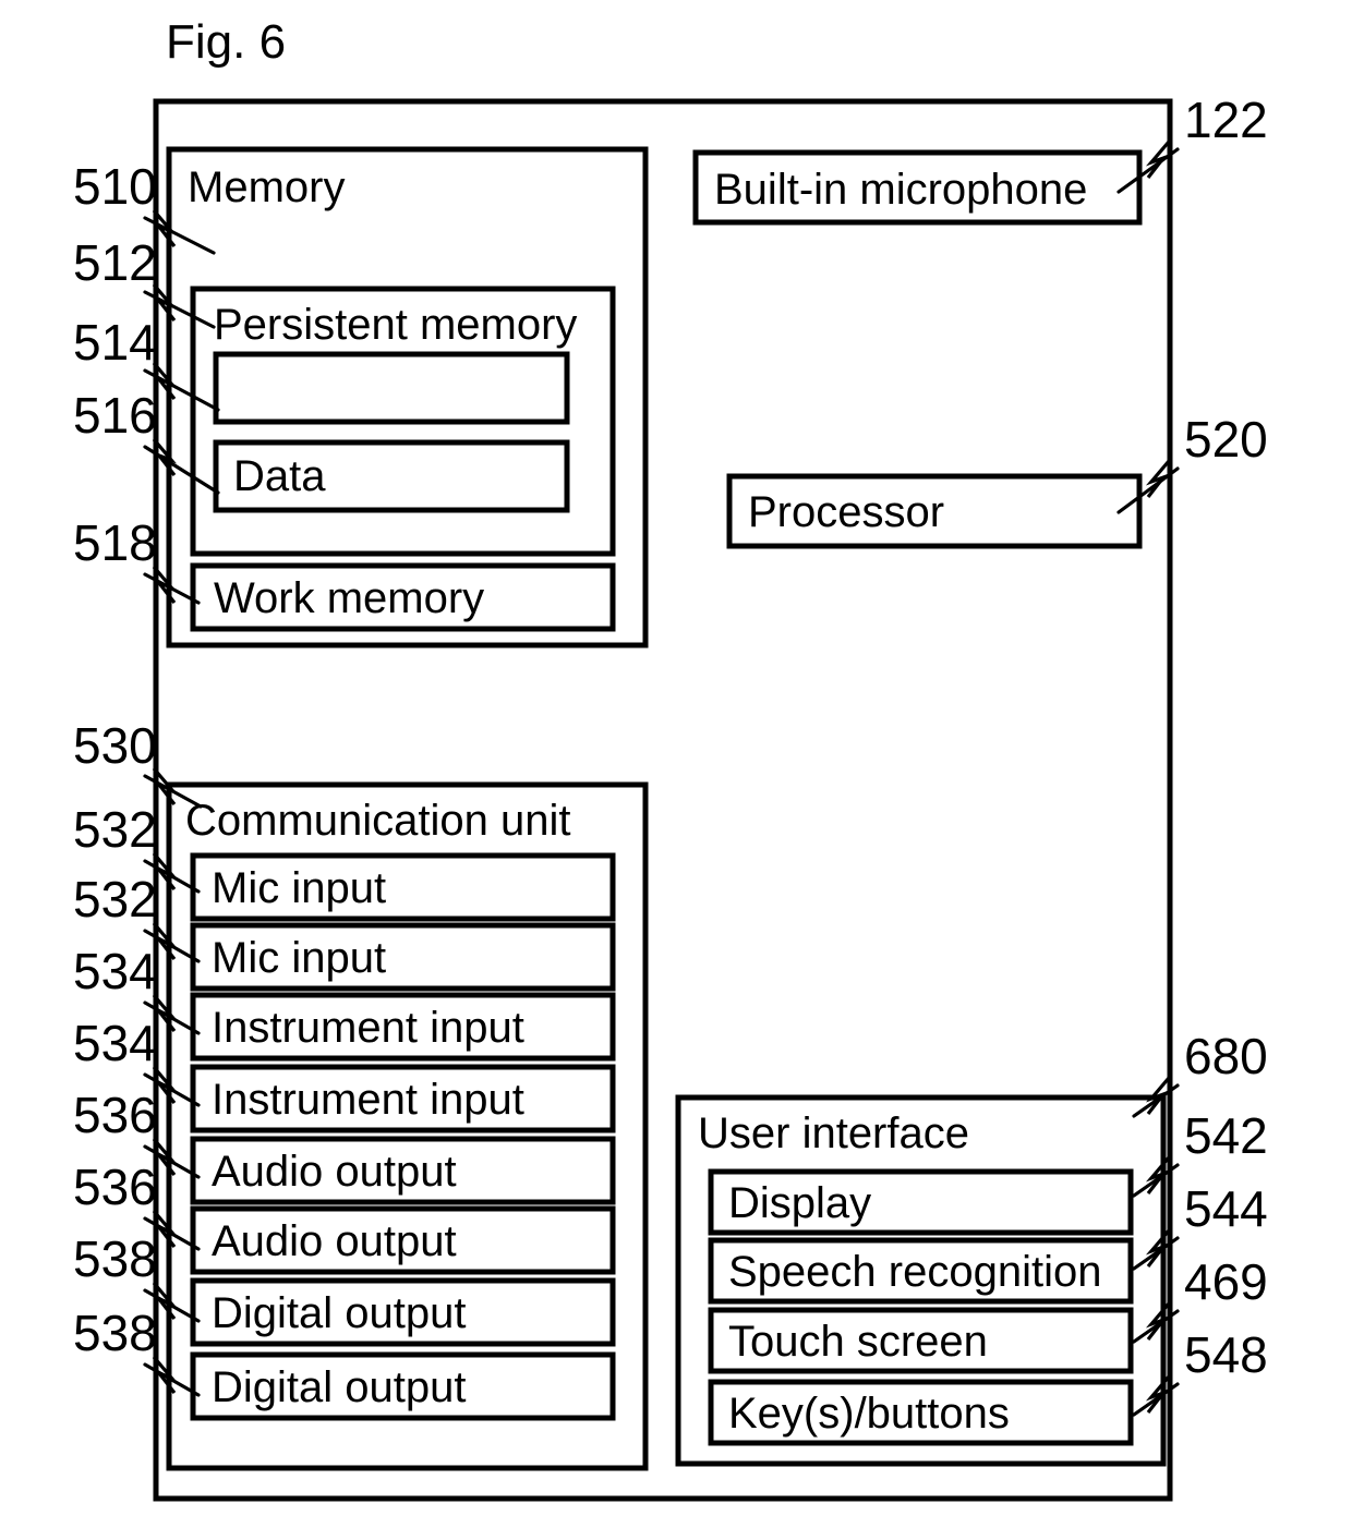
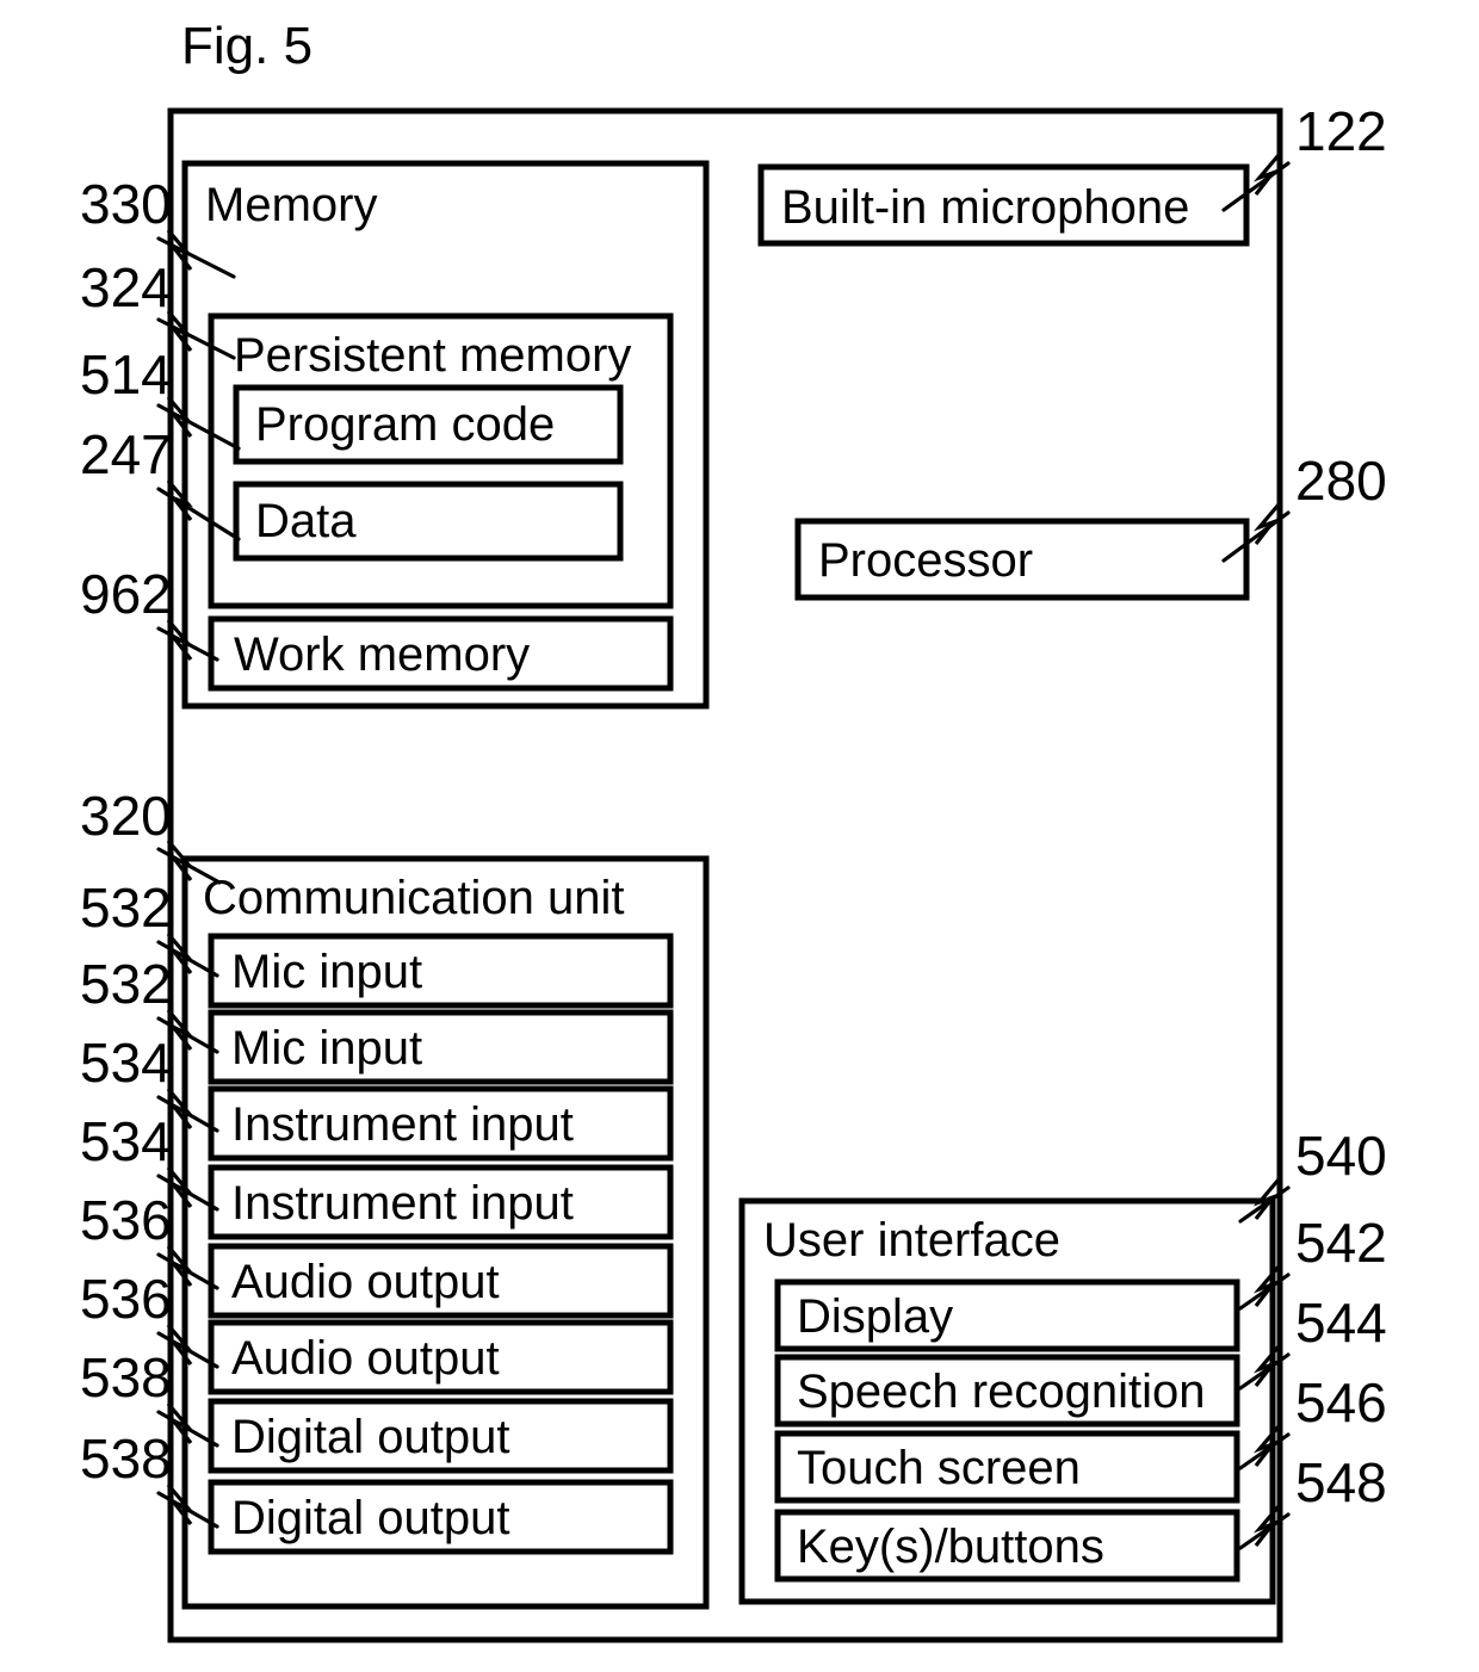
- Fig. 6
+ Fig. 5
  Memory
  Persistent memory
+ Program code
  Data
  Work memory
- 510
+ 330
- 512
+ 324
  514
- 516
+ 247
- 518
+ 962
  Built-in microphone
  122
  Processor
- 520
+ 280
  Communication unit
  Mic input
  Mic input
  Instrument input
  Instrument input
  Audio output
  Audio output
  Digital output
  Digital output
- 530
+ 320
  532
  532
  534
  534
  536
  536
  538
  538
  User interface
  Display
  Speech recognition
  Touch screen
  Key(s)/buttons
- 680
+ 540
  542
  544
- 469
+ 546
  548
